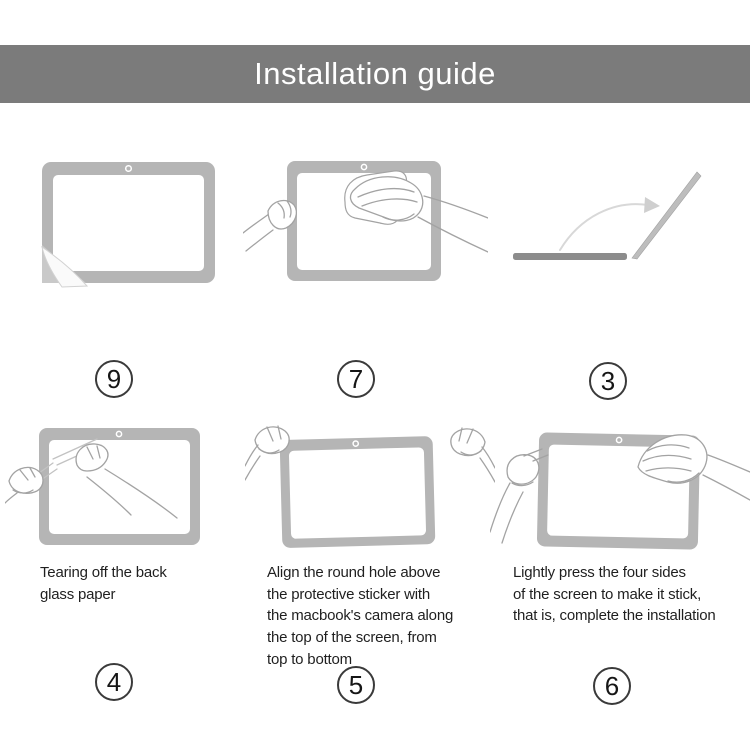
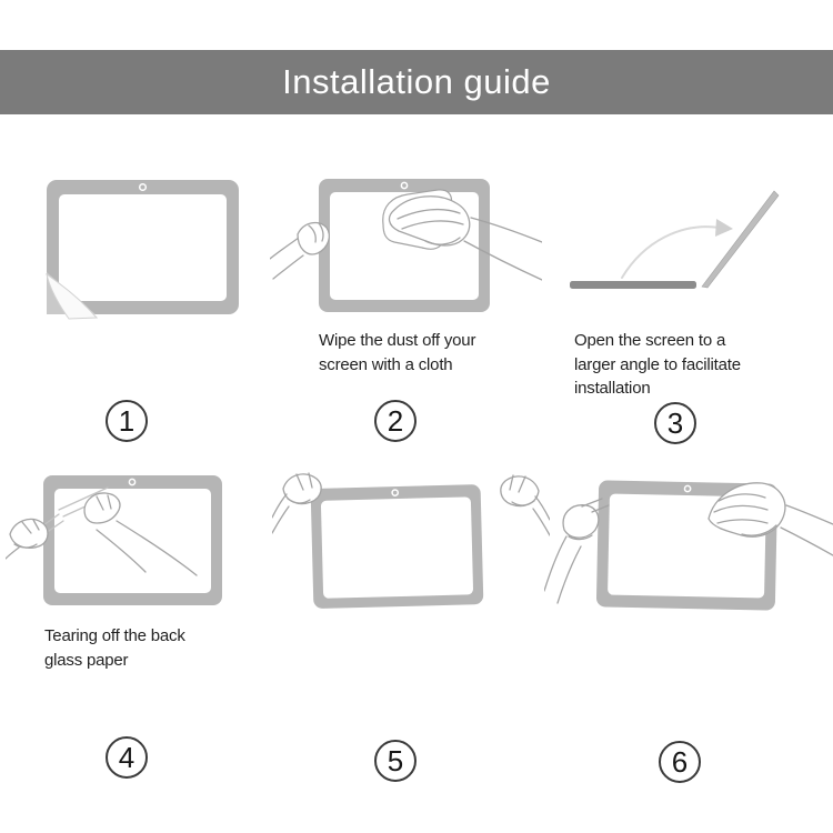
  Installation guide
+ Wipe the dust off your
+ screen with a cloth
+ Open the screen to a
+ larger angle to facilitate
+ installation
  Tearing off the back
  glass paper
- Align the round hole above
- the protective sticker with
- the macbook's camera along
- the top of the screen, from
- top to bottom
- Lightly press the four sides
- of the screen to make it stick,
- that is, complete the installation
- 9
+ 1
- 7
+ 2
  3
  4
  5
  6
